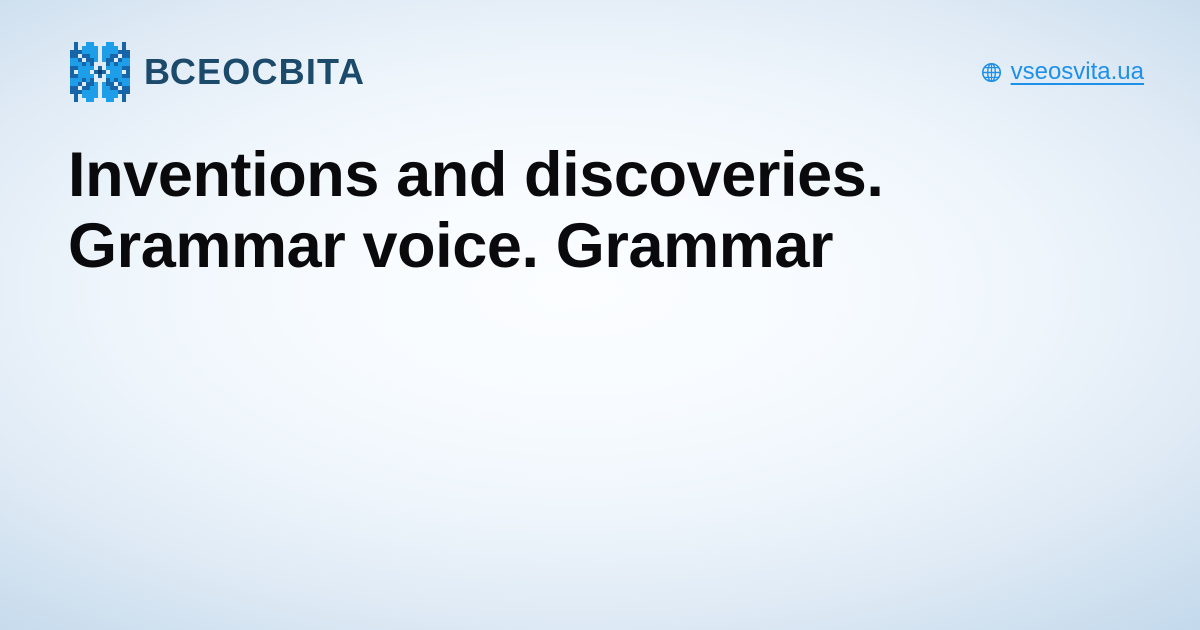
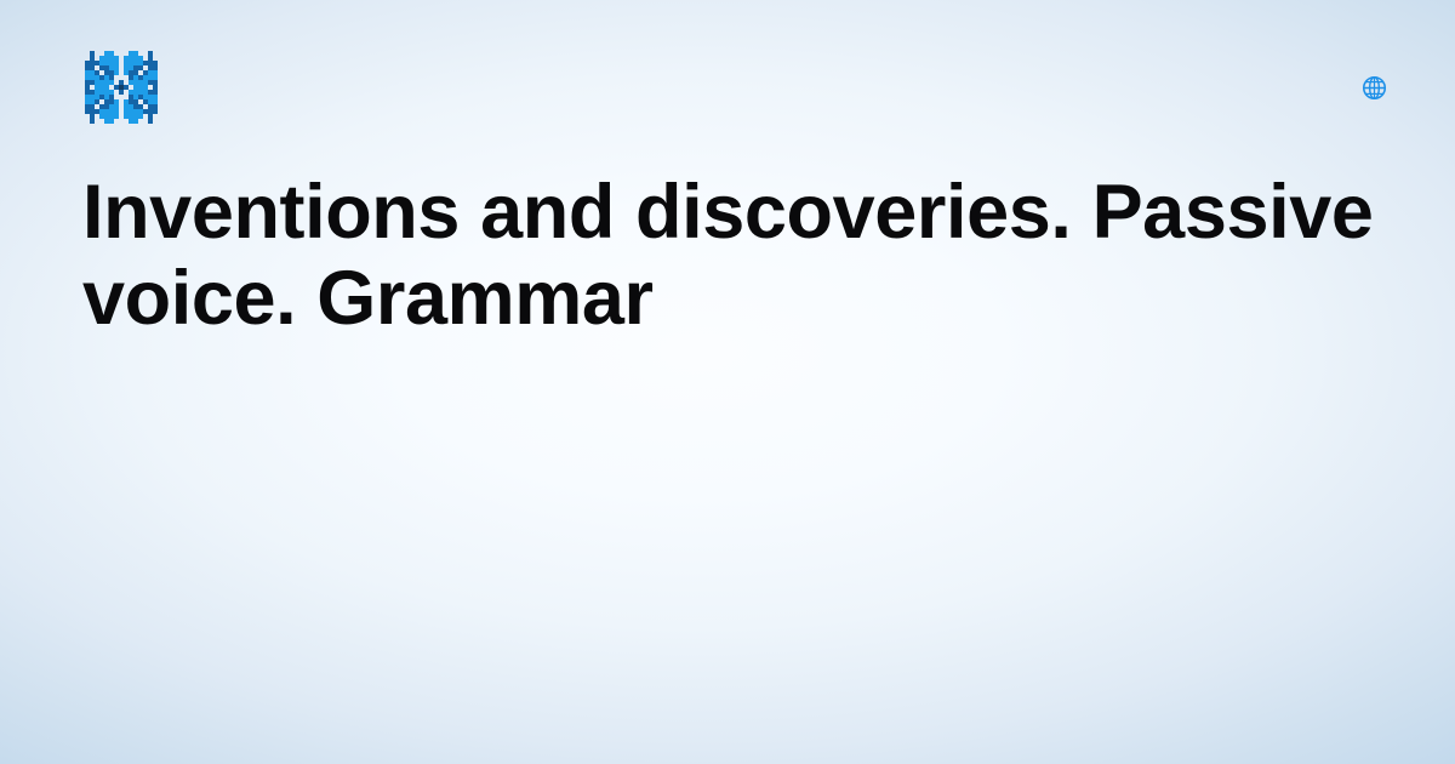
- ВСЕОСВІТА
- vseosvita.ua
- Inventions and discoveries. Grammar voice. Grammar
+ Inventions and discoveries. Passive voice. Grammar
